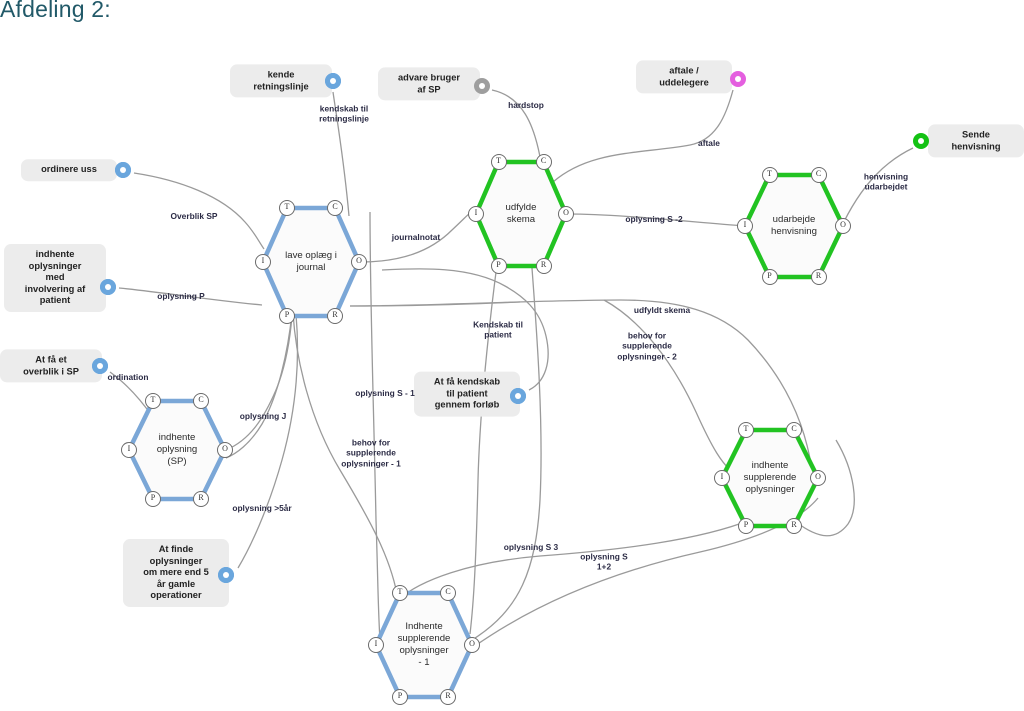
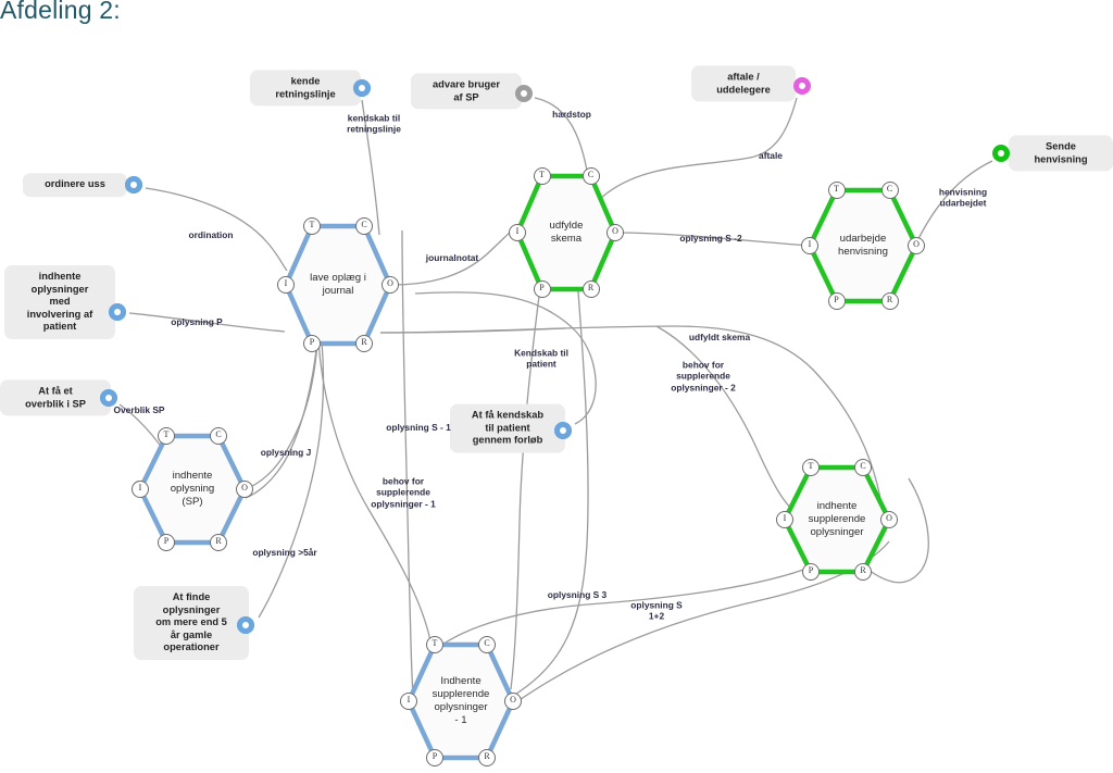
  Afdeling 2:
  lave oplæg i
  journal
  T
  C
  I
  O
  P
  R
  udfylde
  skema
  T
  C
  I
  O
  P
  R
  udarbejde
  henvisning
  T
  C
  I
  O
  P
  R
  indhente
  oplysning
  (SP)
  T
  C
  I
  O
  P
  R
  indhente
  supplerende
  oplysninger
  T
  C
  I
  O
  P
  R
  Indhente
  supplerende
  oplysninger
  - 1
  T
  C
  I
  O
  P
  R
  kende
  retningslinje
  advare bruger
  af SP
  aftale /
  uddelegere
  Sende
  henvisning
  ordinere uss
  indhente
  oplysninger
  med
  involvering af
  patient
  At få et
  overblik i SP
  At få kendskab
  til patient
  gennem forløb
  At finde
  oplysninger
  om mere end 5
  år gamle
  operationer
  kendskab til
  retningslinje
  hardstop
  aftale
  henvisning
  udarbejdet
- Overblik SP
+ ordination
  journalnotat
  oplysning S -2
  oplysning P
- ordination
+ Overblik SP
  Kendskab til
  patient
  udfyldt skema
  behov for
  supplerende
  oplysninger - 2
  oplysning S - 1
  oplysning J
  behov for
  supplerende
  oplysninger - 1
  oplysning >5år
  oplysning S 3
  oplysning S
  1+2
